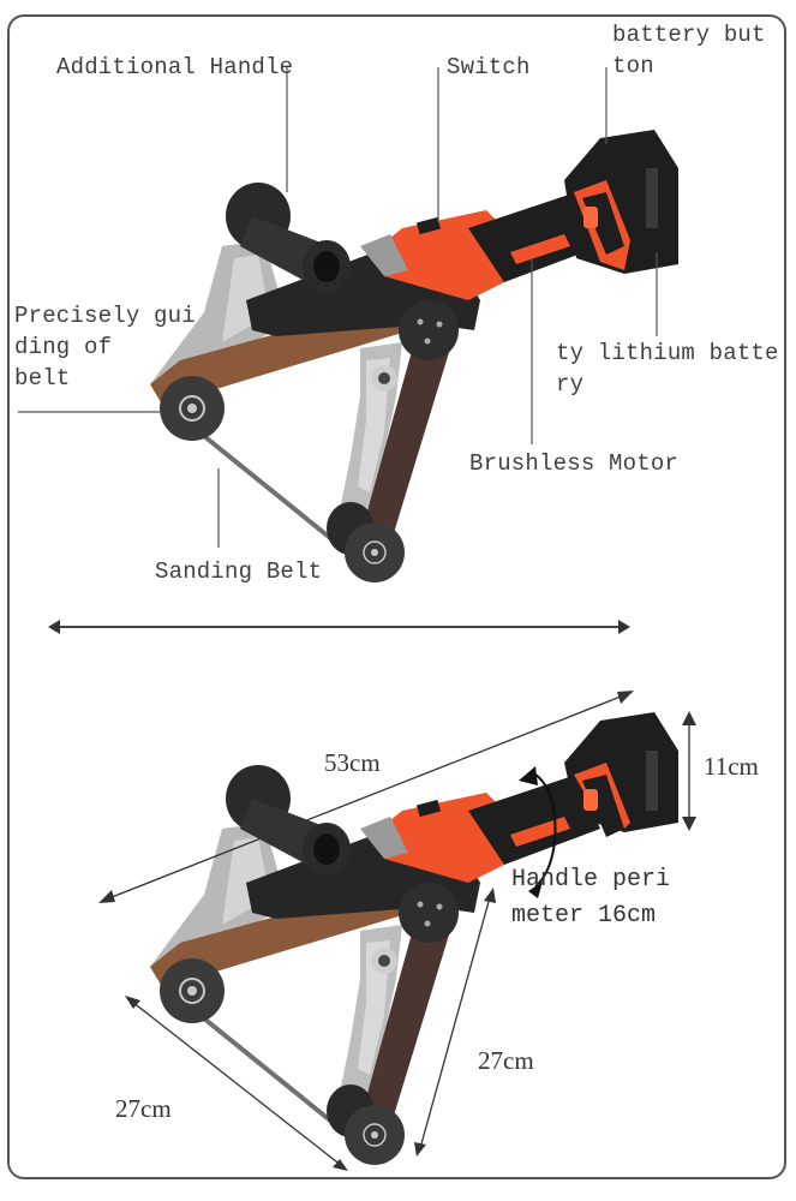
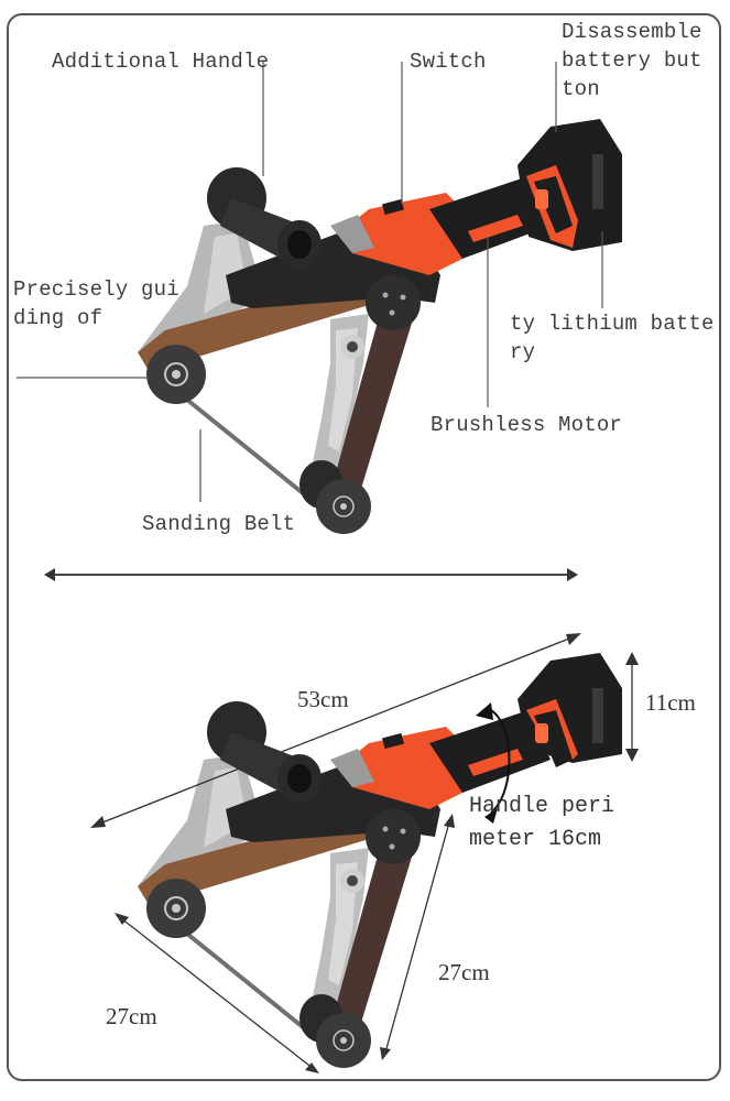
  Additional Handle
  Switch
+ Disassemble
  battery but
  ton
  Precisely gui
  ding of
- belt
  ty lithium batte
  ry
  Brushless Motor
  Sanding Belt
  53cm
  11cm
  Handle peri
  meter 16cm
  27cm
  27cm
